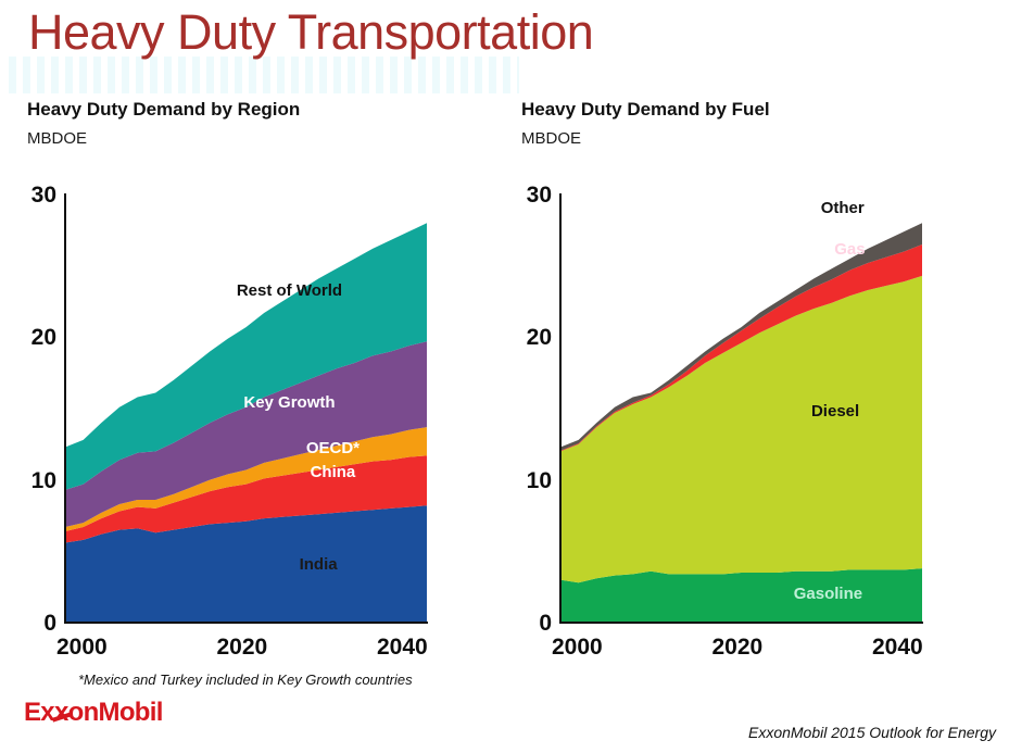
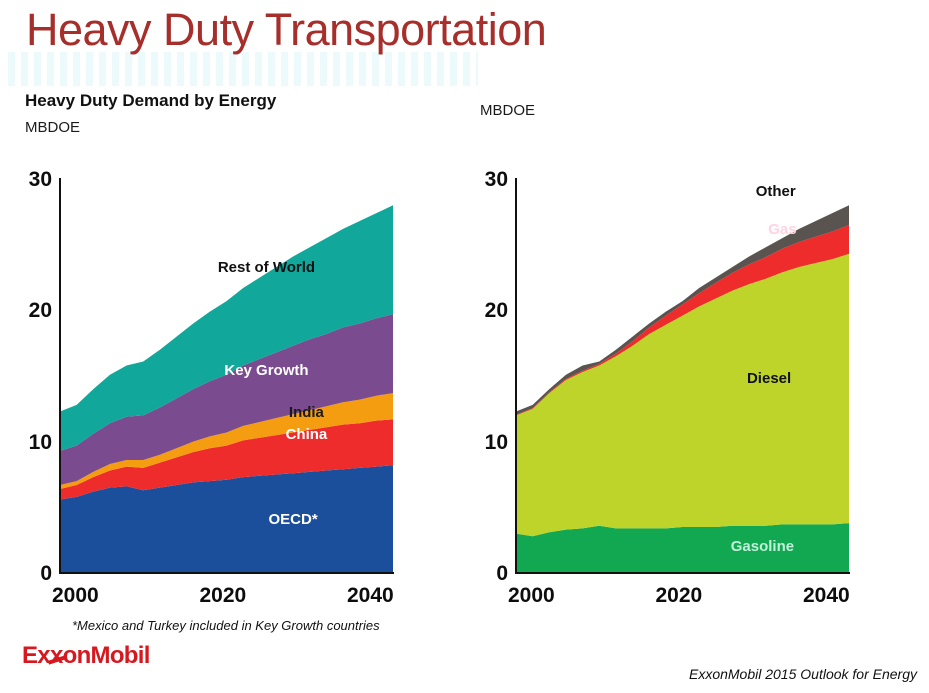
  Heavy Duty Transportation
- Heavy Duty Demand by Region
+ Heavy Duty Demand by Energy
  MBDOE
- Heavy Duty Demand by Fuel
  MBDOE
  0
  10
  20
  30
  2000
  2020
  2040
  Rest of World
  Key Growth
- OECD*
+ India
  China
- India
+ OECD*
  0
  10
  20
  30
  2000
  2020
  2040
  Other
  Gas
  Diesel
  Gasoline
  *Mexico and Turkey included in Key Growth countries
  ExxonMobil
  ExxonMobil 2015 Outlook for Energy
